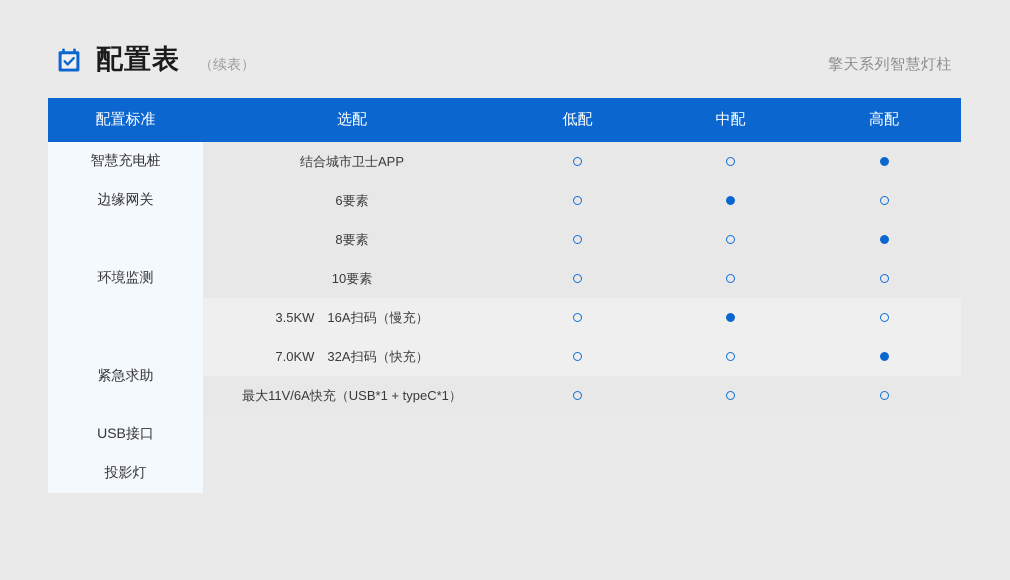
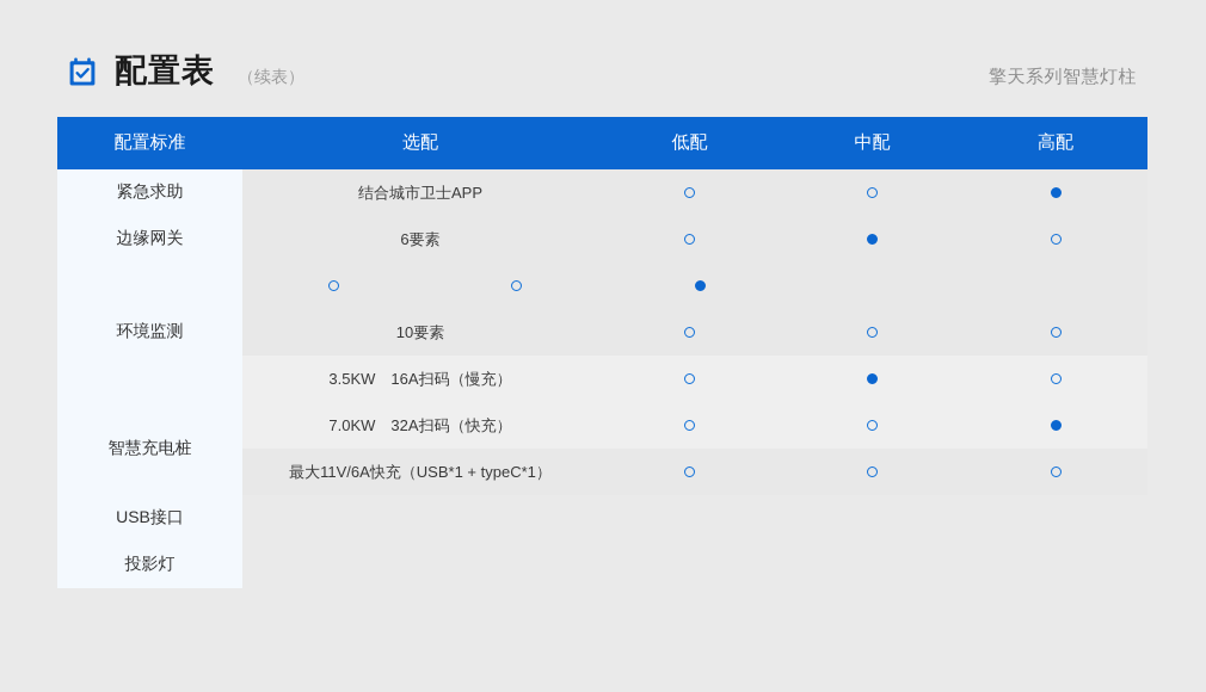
  配置表
  （续表）
  擎天系列智慧灯柱
  配置标准
  选配
  低配
  中配
  高配
- 智慧充电桩
+ 紧急求助
  边缘网关
  环境监测
- 紧急求助
+ 智慧充电桩
  USB接口
  投影灯
  结合城市卫士APP
  6要素
- 8要素
  10要素
  3.5KW 16A扫码（慢充）
  7.0KW 32A扫码（快充）
  最大11V/6A快充（USB*1 + typeC*1）
